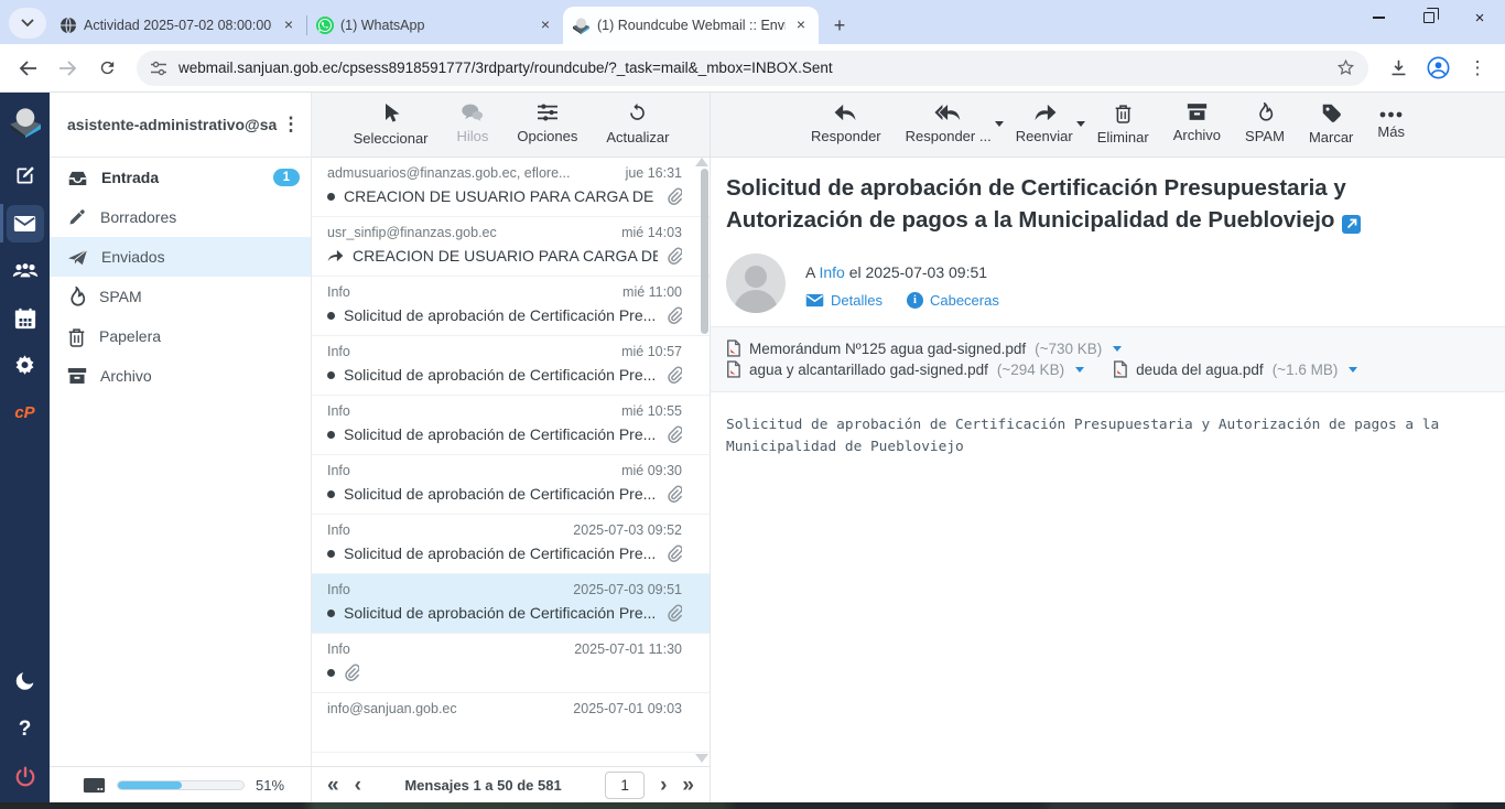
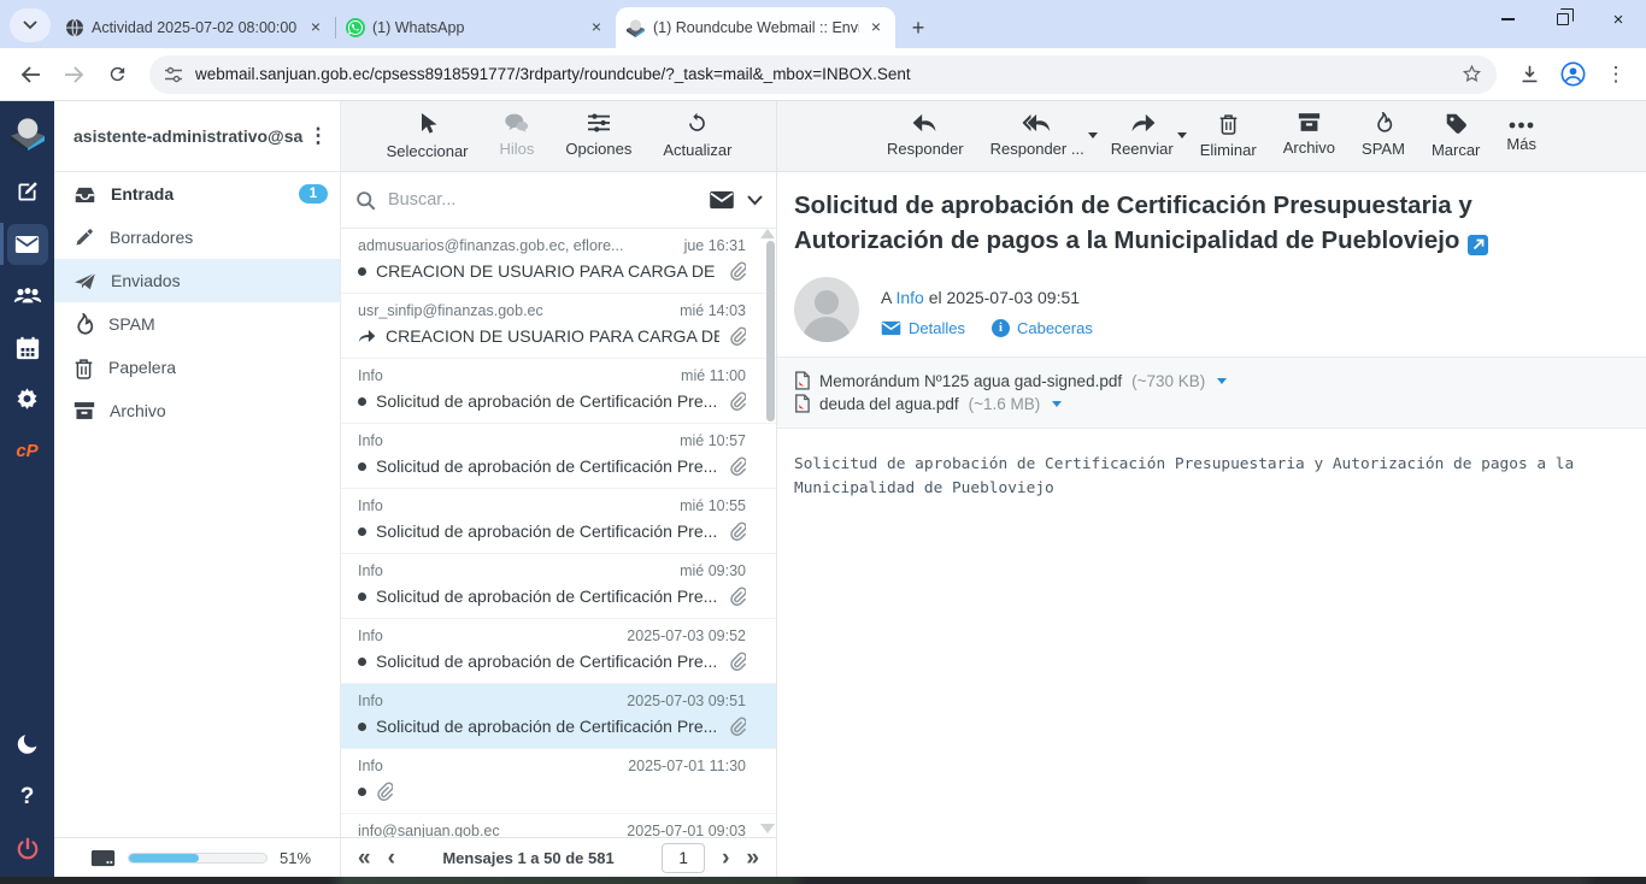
  Actividad 2025-07-02 08:00:00
  ×
  (1) WhatsApp
  ×
  (1) Roundcube Webmail :: Env
  ×
  +
  ×
  webmail.sanjuan.gob.ec/cpsess8918591777/3rdparty/roundcube/?_task=mail&_mbox=INBOX.Sent
  ⋮
  cP
  ?
  asistente-administrativo@sa
  ⋮
  Entrada
  1
  Borradores
  Enviados
  SPAM
  Papelera
  Archivo
  Seleccionar
  Hilos
  Opciones
  Actualizar
+ Buscar...
  admusuarios@finanzas.gob.ec, eflore...
  jue 16:31
  CREACION DE USUARIO PARA CARGA DE
  usr_sinfip@finanzas.gob.ec
  mié 14:03
  CREACION DE USUARIO PARA CARGA DE
  Info
  mié 11:00
  Solicitud de aprobación de Certificación Pre...
  Info
  mié 10:57
  Solicitud de aprobación de Certificación Pre...
  Info
  mié 10:55
  Solicitud de aprobación de Certificación Pre...
  Info
  mié 09:30
  Solicitud de aprobación de Certificación Pre...
  Info
  2025-07-03 09:52
  Solicitud de aprobación de Certificación Pre...
  Info
  2025-07-03 09:51
  Solicitud de aprobación de Certificación Pre...
  Info
  2025-07-01 11:30
  info@sanjuan.gob.ec
  2025-07-01 09:03
  51%
  «
  ‹
  Mensajes 1 a 50 de 581
  1
  ›
  »
  Responder
  Responder ...
  Reenviar
  Eliminar
  Archivo
  SPAM
  Marcar
  Más
  Solicitud de aprobación de Certificación Presupuestaria y Autorización de pagos a la Municipalidad de Puebloviejo
  A Info el 2025-07-03 09:51
  Detalles
  i
  Cabeceras
  Memorándum Nº125 agua gad-signed.pdf
  (~730 KB)
- agua y alcantarillado gad-signed.pdf
- (~294 KB)
  deuda del agua.pdf
  (~1.6 MB)
  Solicitud de aprobación de Certificación Presupuestaria y Autorización de pagos a la
  Municipalidad de Puebloviejo
